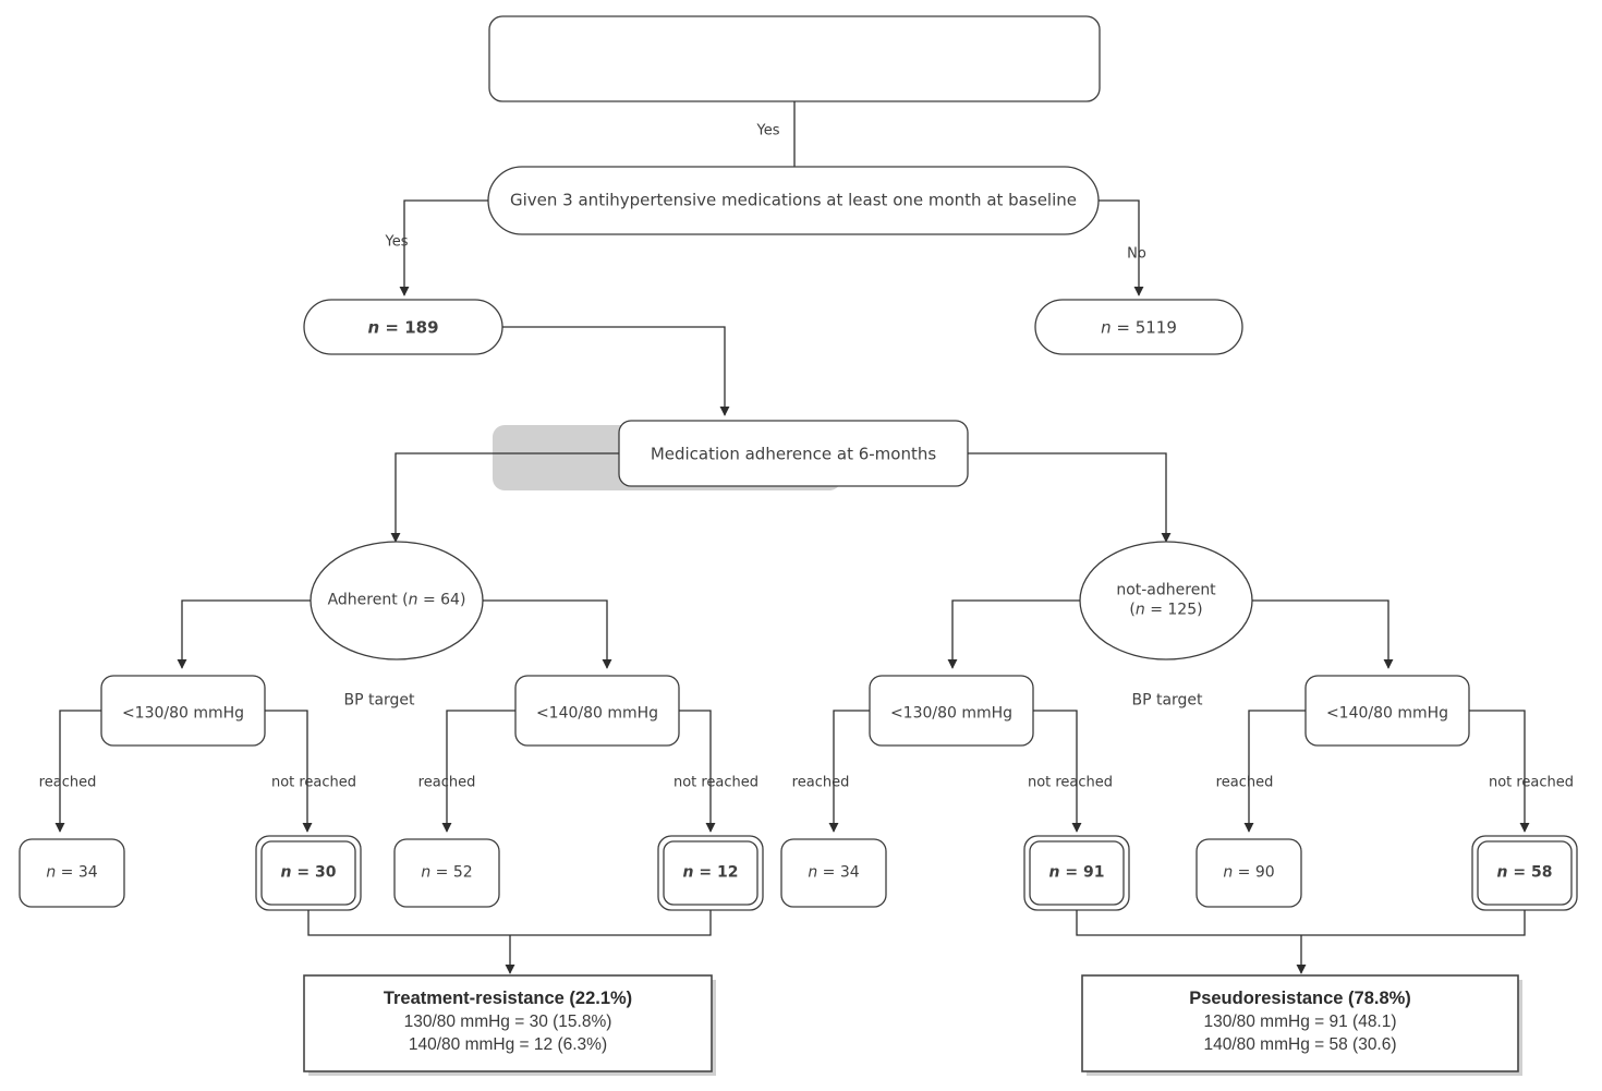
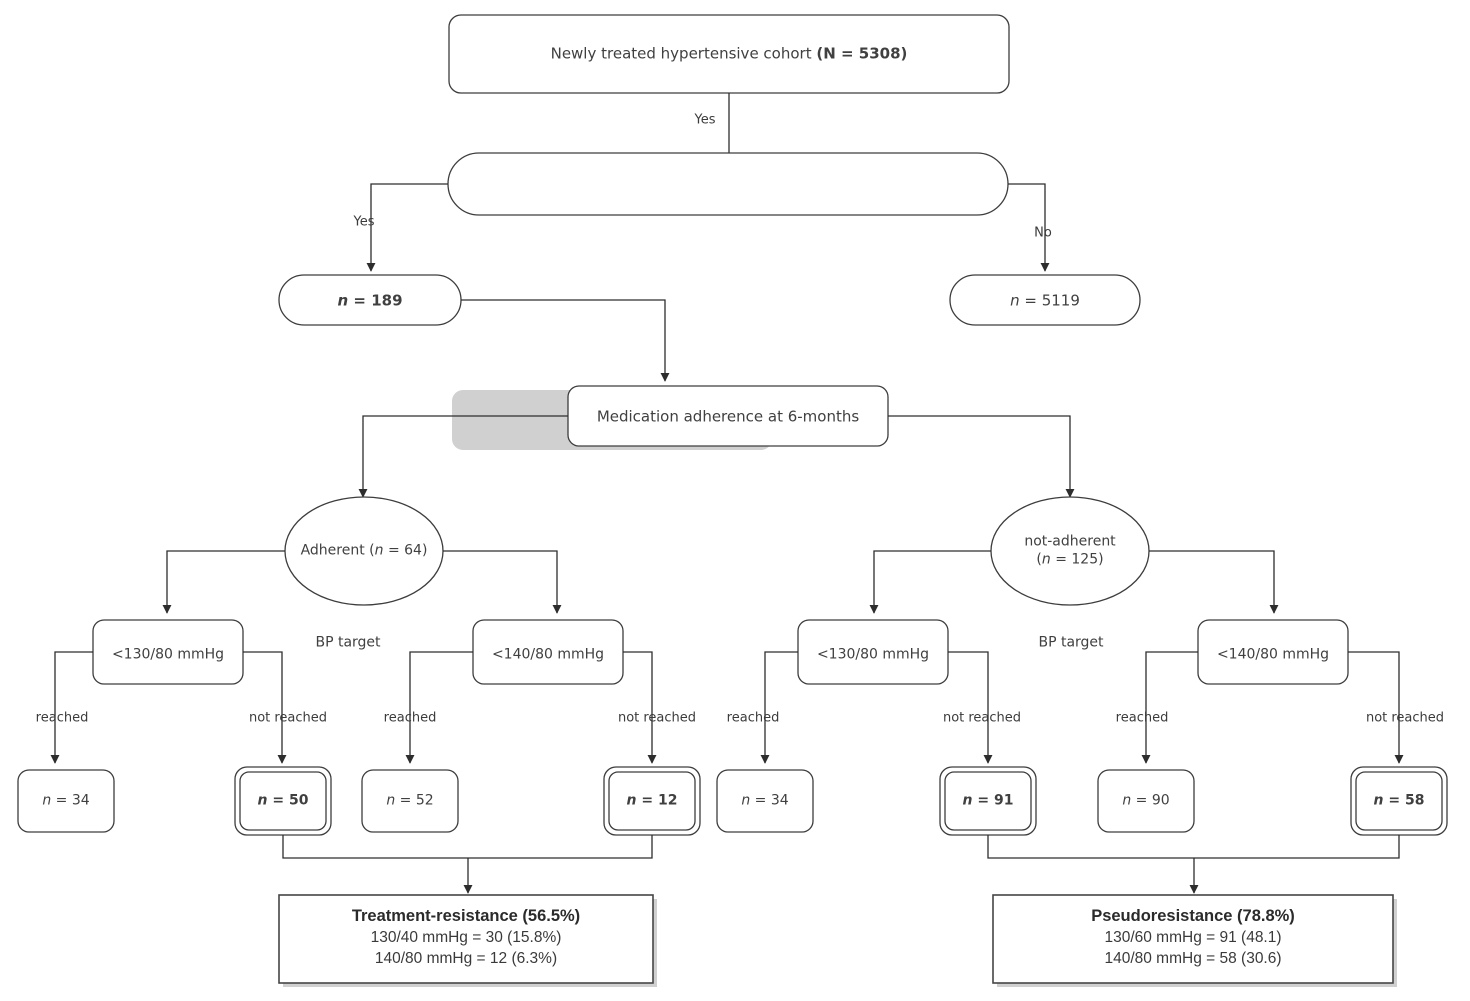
+ Newly treated hypertensive cohort (N = 5308)
  Yes
- Given 3 antihypertensive medications at least one month at baseline
  Yes
  No
  n = 189
  n = 5119
  Medication adherence at 6-months
  Adherent (n = 64)
  not-adherent
  (n = 125)
  BP target
  BP target
  <130/80 mmHg
  <140/80 mmHg
  <130/80 mmHg
  <140/80 mmHg
  reached
  not reached
  reached
  not reached
  reached
  not reached
  reached
  not reached
  n = 34
- n = 30
+ n = 50
  n = 52
  n = 12
  n = 34
  n = 91
  n = 90
  n = 58
- Treatment-resistance (22.1%)
+ Treatment-resistance (56.5%)
- 130/80 mmHg = 30 (15.8%)
+ 130/40 mmHg = 30 (15.8%)
  140/80 mmHg = 12 (6.3%)
  Pseudoresistance (78.8%)
- 130/80 mmHg = 91 (48.1)
+ 130/60 mmHg = 91 (48.1)
  140/80 mmHg = 58 (30.6)
